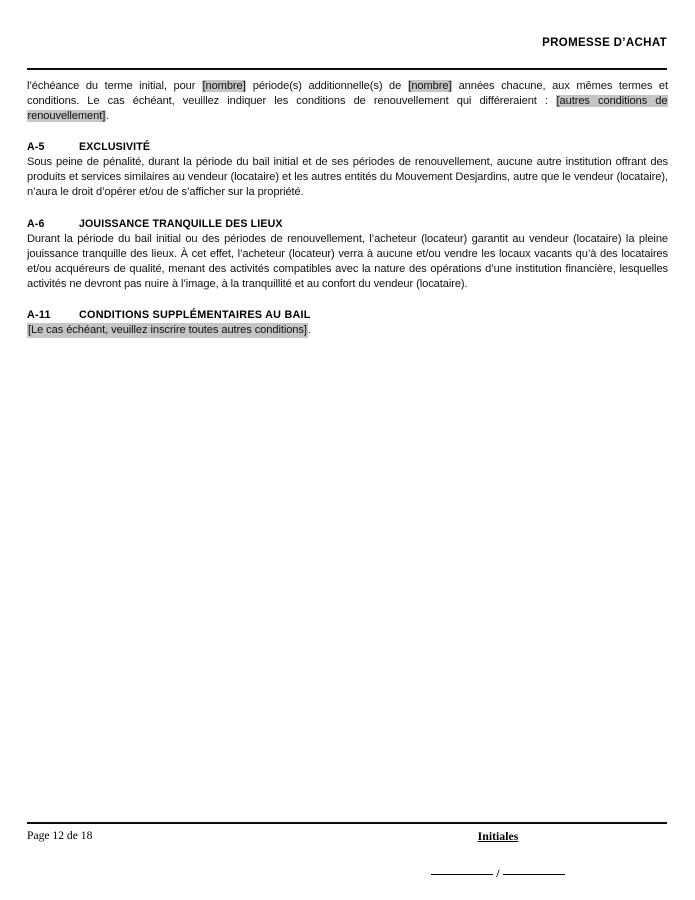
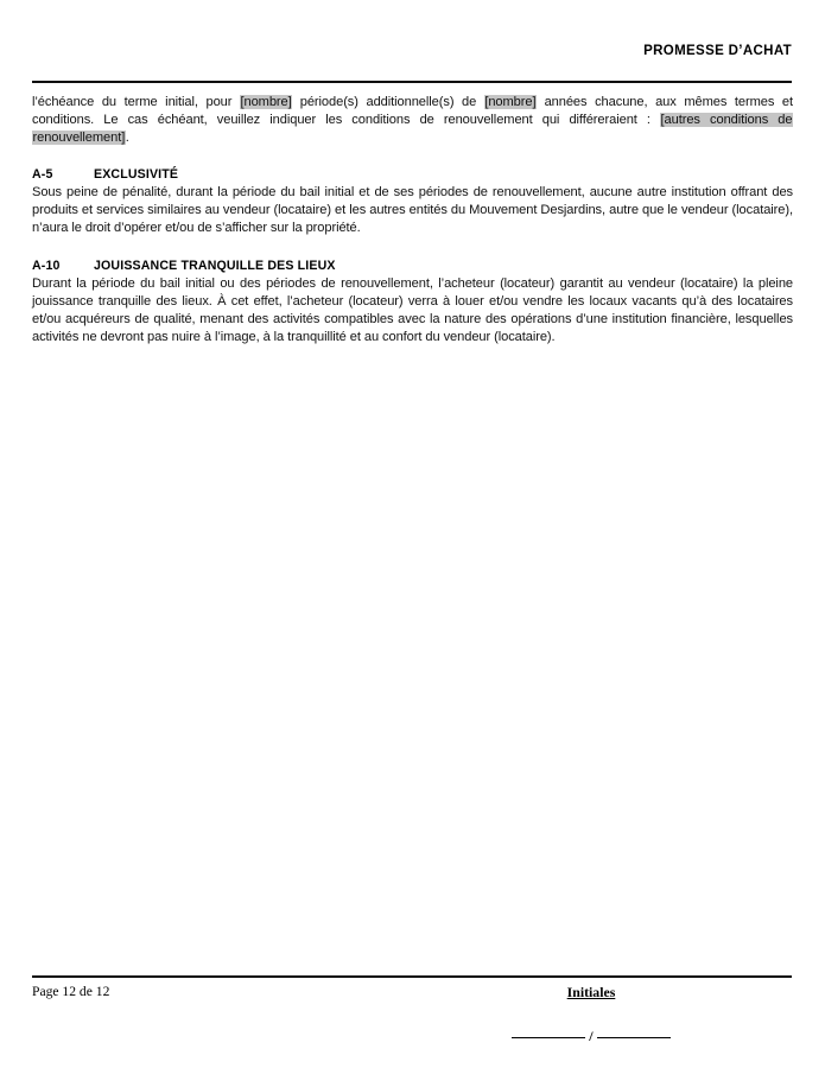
  PROMESSE D’ACHAT
  l’échéance du terme initial, pour [nombre] période(s) additionnelle(s) de [nombre] années chacune, aux mêmes termes et conditions. Le cas échéant, veuillez indiquer les conditions de renouvellement qui différeraient : [autres conditions de renouvellement].
  A-5 EXCLUSIVITÉ
  Sous peine de pénalité, durant la période du bail initial et de ses périodes de renouvellement, aucune autre institution offrant des produits et services similaires au vendeur (locataire) et les autres entités du Mouvement Desjardins, autre que le vendeur (locataire), n’aura le droit d’opérer et/ou de s’afficher sur la propriété.
- A-6 JOUISSANCE TRANQUILLE DES LIEUX
+ A-10 JOUISSANCE TRANQUILLE DES LIEUX
- Durant la période du bail initial ou des périodes de renouvellement, l’acheteur (locateur) garantit au vendeur (locataire) la pleine jouissance tranquille des lieux. À cet effet, l’acheteur (locateur) verra à aucune et/ou vendre les locaux vacants qu’à des locataires et/ou acquéreurs de qualité, menant des activités compatibles avec la nature des opérations d’une institution financière, lesquelles activités ne devront pas nuire à l’image, à la tranquillité et au confort du vendeur (locataire).
+ Durant la période du bail initial ou des périodes de renouvellement, l’acheteur (locateur) garantit au vendeur (locataire) la pleine jouissance tranquille des lieux. À cet effet, l’acheteur (locateur) verra à louer et/ou vendre les locaux vacants qu’à des locataires et/ou acquéreurs de qualité, menant des activités compatibles avec la nature des opérations d’une institution financière, lesquelles activités ne devront pas nuire à l’image, à la tranquillité et au confort du vendeur (locataire).
- A-11 CONDITIONS SUPPLÉMENTAIRES AU BAIL
- [Le cas échéant, veuillez inscrire toutes autres conditions].
- Page 12 de 18
+ Page 12 de 12
  Initiales
  /
